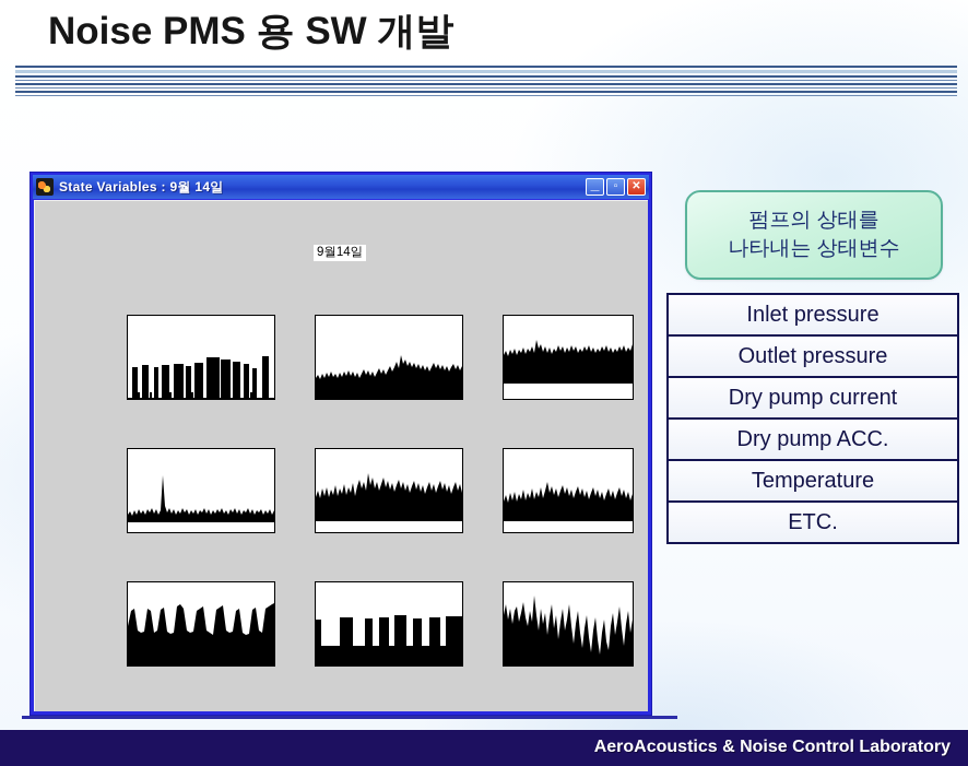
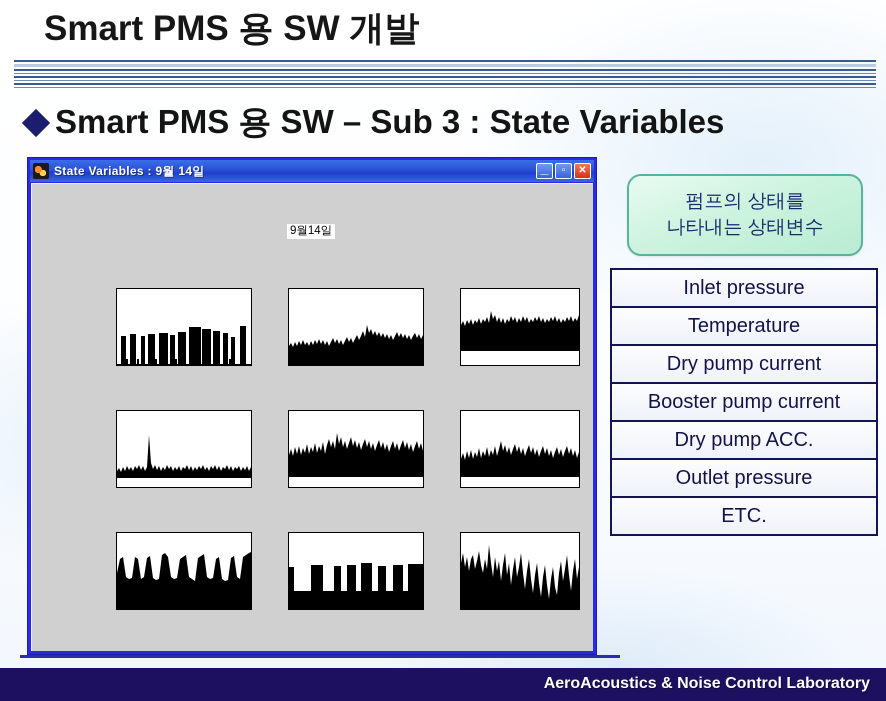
- Noise PMS 용 SW 개발
+ Smart PMS 용 SW 개발
+ Smart PMS 용 SW – Sub 3 : State Variables
  State Variables : 9월 14일
  _
  ▫
  ✕
  9월14일
  펌프의 상태를
  나타내는 상태변수
  Inlet pressure
- Outlet pressure
+ Temperature
  Dry pump current
+ Booster pump current
  Dry pump ACC.
- Temperature
+ Outlet pressure
  ETC.
  AeroAcoustics & Noise Control Laboratory
